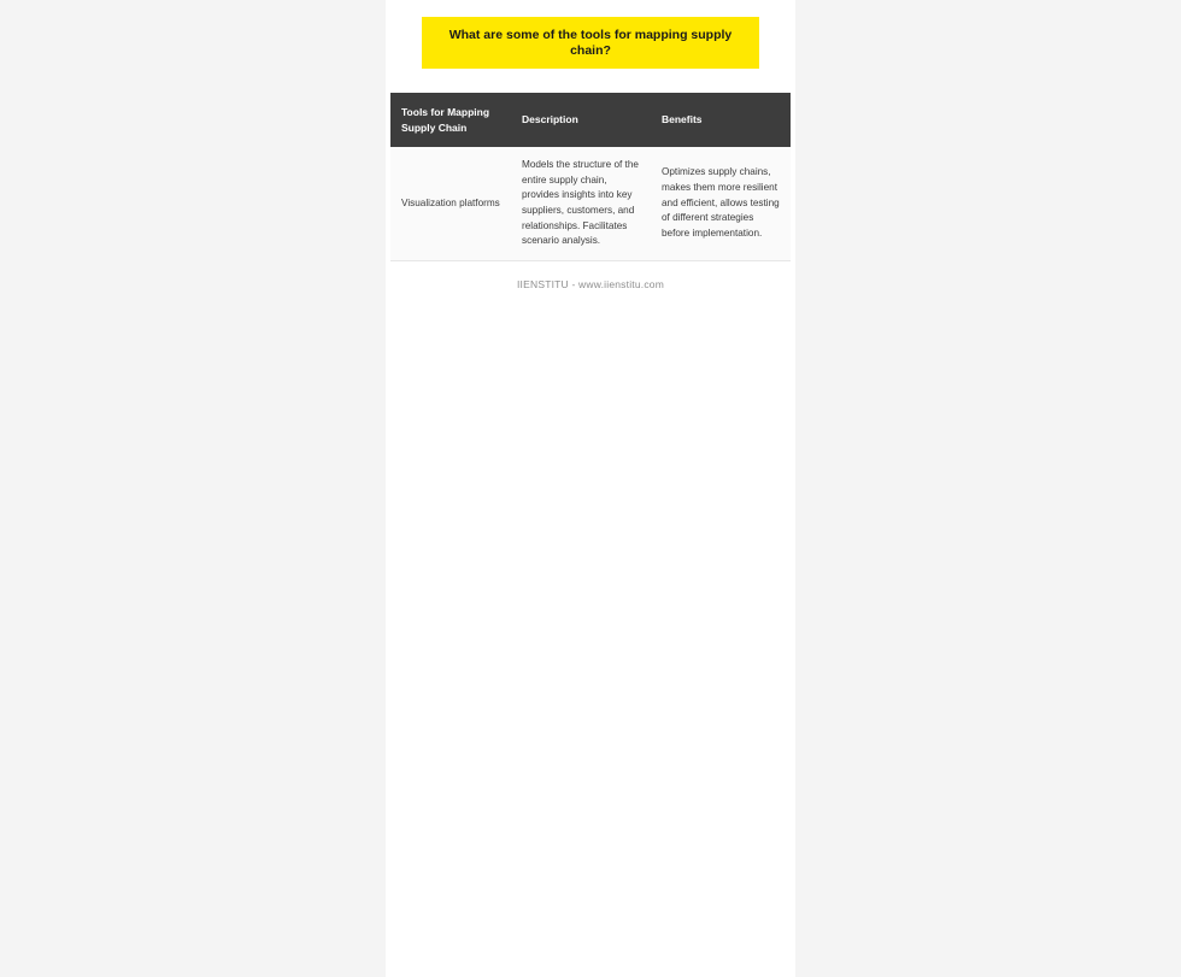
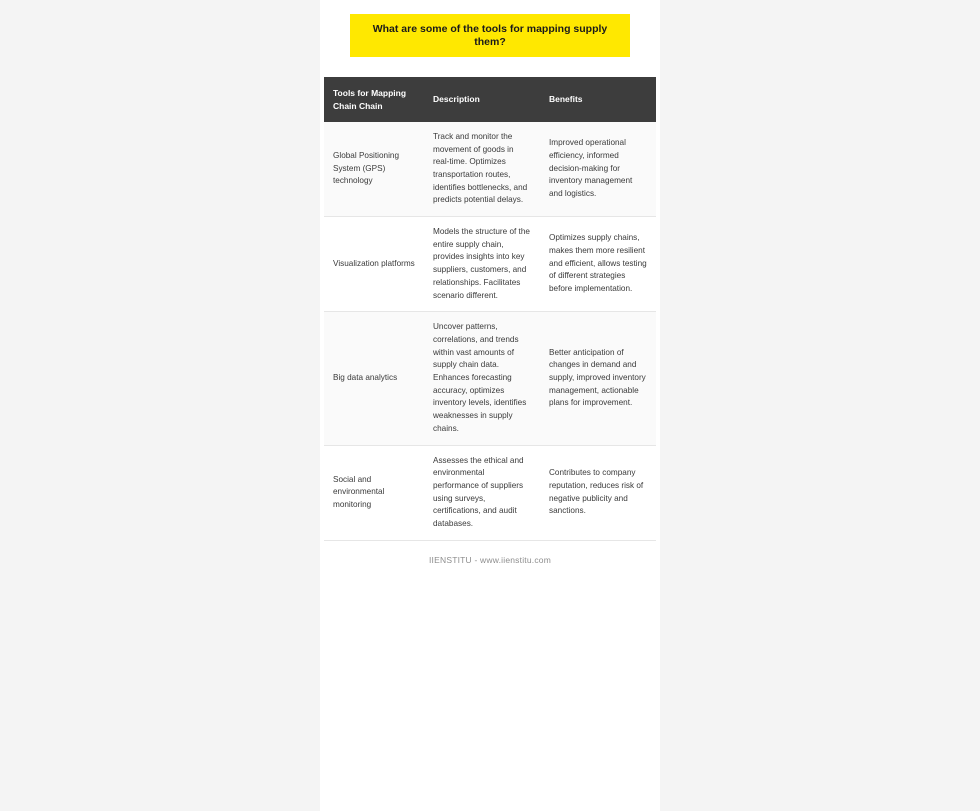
- What are some of the tools for mapping supply chain?
+ What are some of the tools for mapping supply them?
- Tools for Mapping Supply Chain	Description	Benefits
+ Tools for Mapping Chain Chain	Description	Benefits
+ Global Positioning System (GPS) technology	Track and monitor the movement of goods in real-time. Optimizes transportation routes, identifies bottlenecks, and predicts potential delays.	Improved operational efficiency, informed decision-making for inventory management and logistics.
- Visualization platforms	Models the structure of the entire supply chain, provides insights into key suppliers, customers, and relationships. Facilitates scenario analysis.	Optimizes supply chains, makes them more resilient and efficient, allows testing of different strategies before implementation.
+ Visualization platforms	Models the structure of the entire supply chain, provides insights into key suppliers, customers, and relationships. Facilitates scenario different.	Optimizes supply chains, makes them more resilient and efficient, allows testing of different strategies before implementation.
+ Big data analytics	Uncover patterns, correlations, and trends within vast amounts of supply chain data. Enhances forecasting accuracy, optimizes inventory levels, identifies weaknesses in supply chains.	Better anticipation of changes in demand and supply, improved inventory management, actionable plans for improvement.
+ Social and environmental monitoring	Assesses the ethical and environmental performance of suppliers using surveys, certifications, and audit databases.	Contributes to company reputation, reduces risk of negative publicity and sanctions.
  IIENSTITU - www.iienstitu.com
